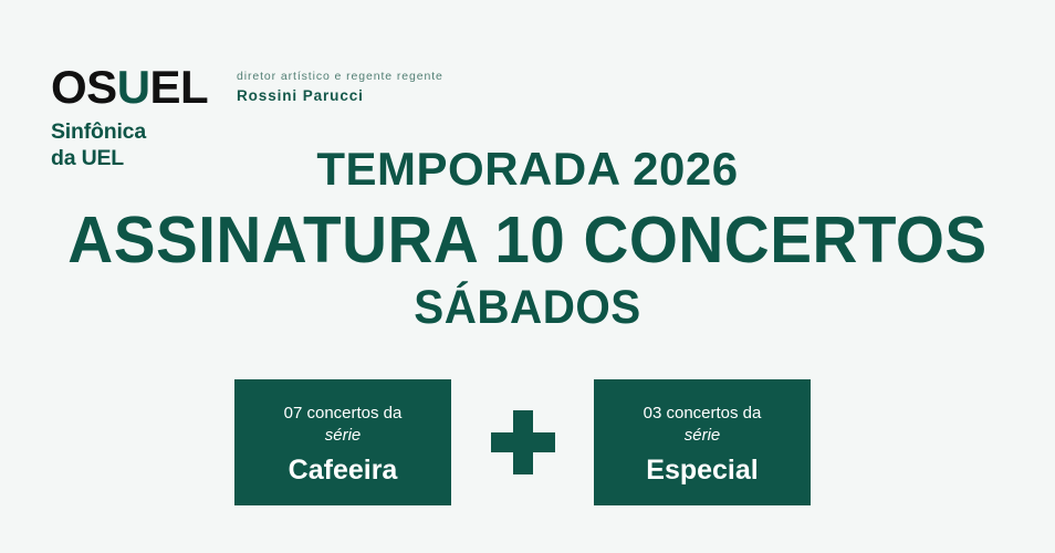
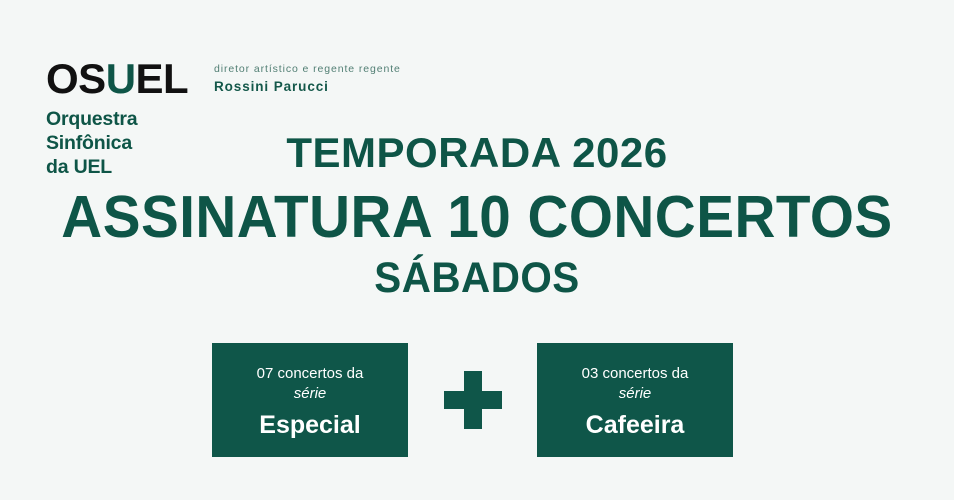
  OSUEL
+ Orquestra
  Sinfônica
  da UEL
  diretor artístico e regente regente
  Rossini Parucci
  TEMPORADA 2026
  ASSINATURA 10 CONCERTOS
  SÁBADOS
  07 concertos da
  série
- Cafeeira
+ Especial
  03 concertos da
  série
- Especial
+ Cafeeira
